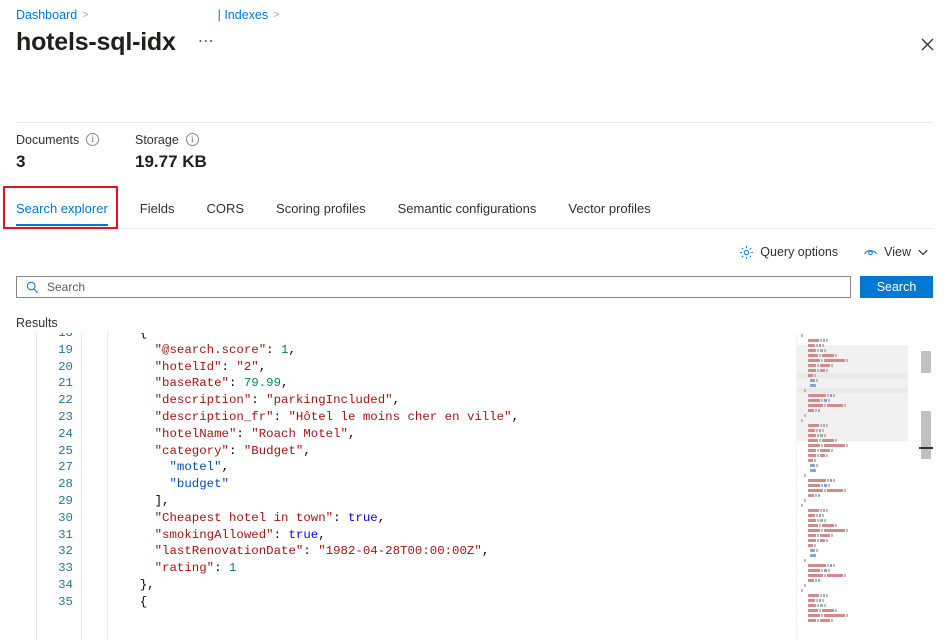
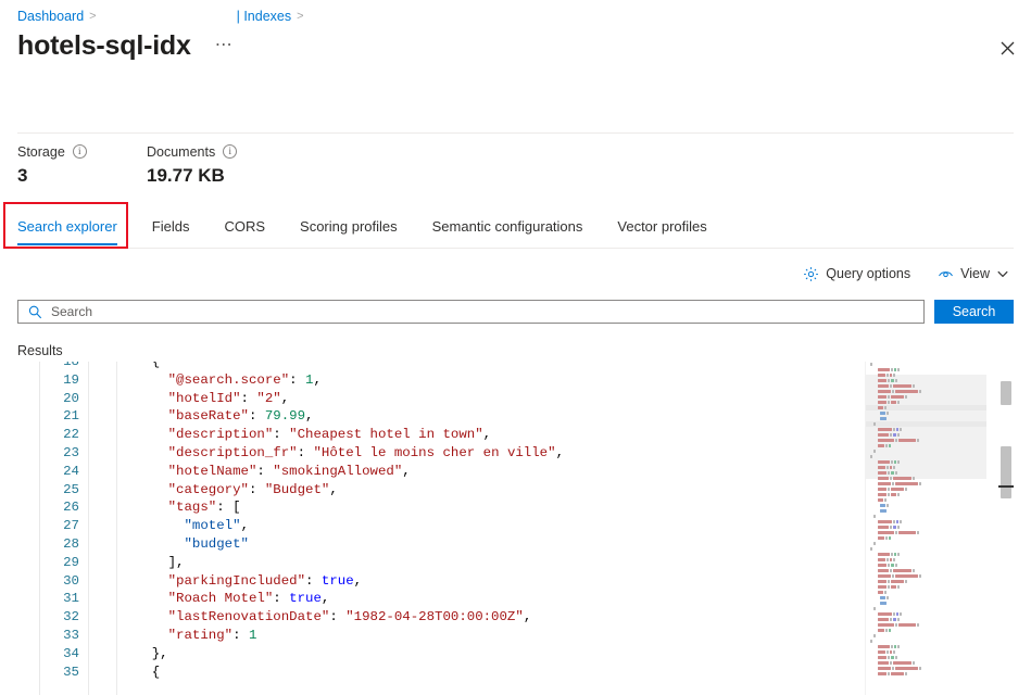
  Dashboard
  >
  | Indexes
  >
  hotels-sql-idx
  ⋯
- Documents
+ Storage
  i
  3
- Storage
+ Documents
  i
  19.77 KB
  Search explorer
  Fields
  CORS
  Scoring profiles
  Semantic configurations
  Vector profiles
  Query options
  View
  Search
  Search
  Results
  18
  {
  19
  "@search.score": 1,
  20
  "hotelId": "2",
  21
  "baseRate": 79.99,
  22
- "description": "parkingIncluded",
+ "description": "Cheapest hotel in town",
  23
  "description_fr": "Hôtel le moins cher en ville",
  24
- "hotelName": "Roach Motel",
+ "hotelName": "smokingAllowed",
  25
  "category": "Budget",
+ 26
+ "tags": [
  27
  "motel",
  28
  "budget"
  29
  ],
  30
- "Cheapest hotel in town": true,
+ "parkingIncluded": true,
  31
- "smokingAllowed": true,
+ "Roach Motel": true,
  32
  "lastRenovationDate": "1982-04-28T00:00:00Z",
  33
  "rating": 1
  34
  },
  35
  {
